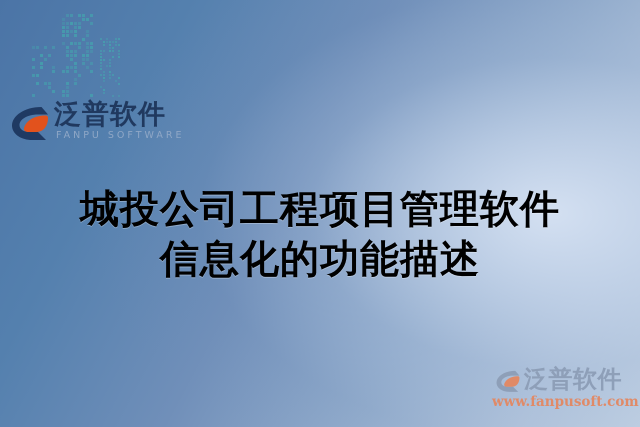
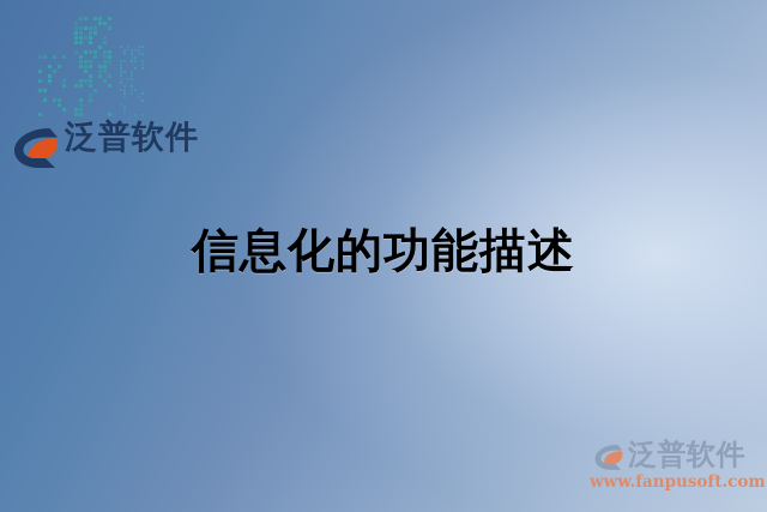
  泛普软件
- FANPU SOFTWARE
- 城投公司工程项目管理软件
  信息化的功能描述
  泛普软件
  www.fanpusoft.com
